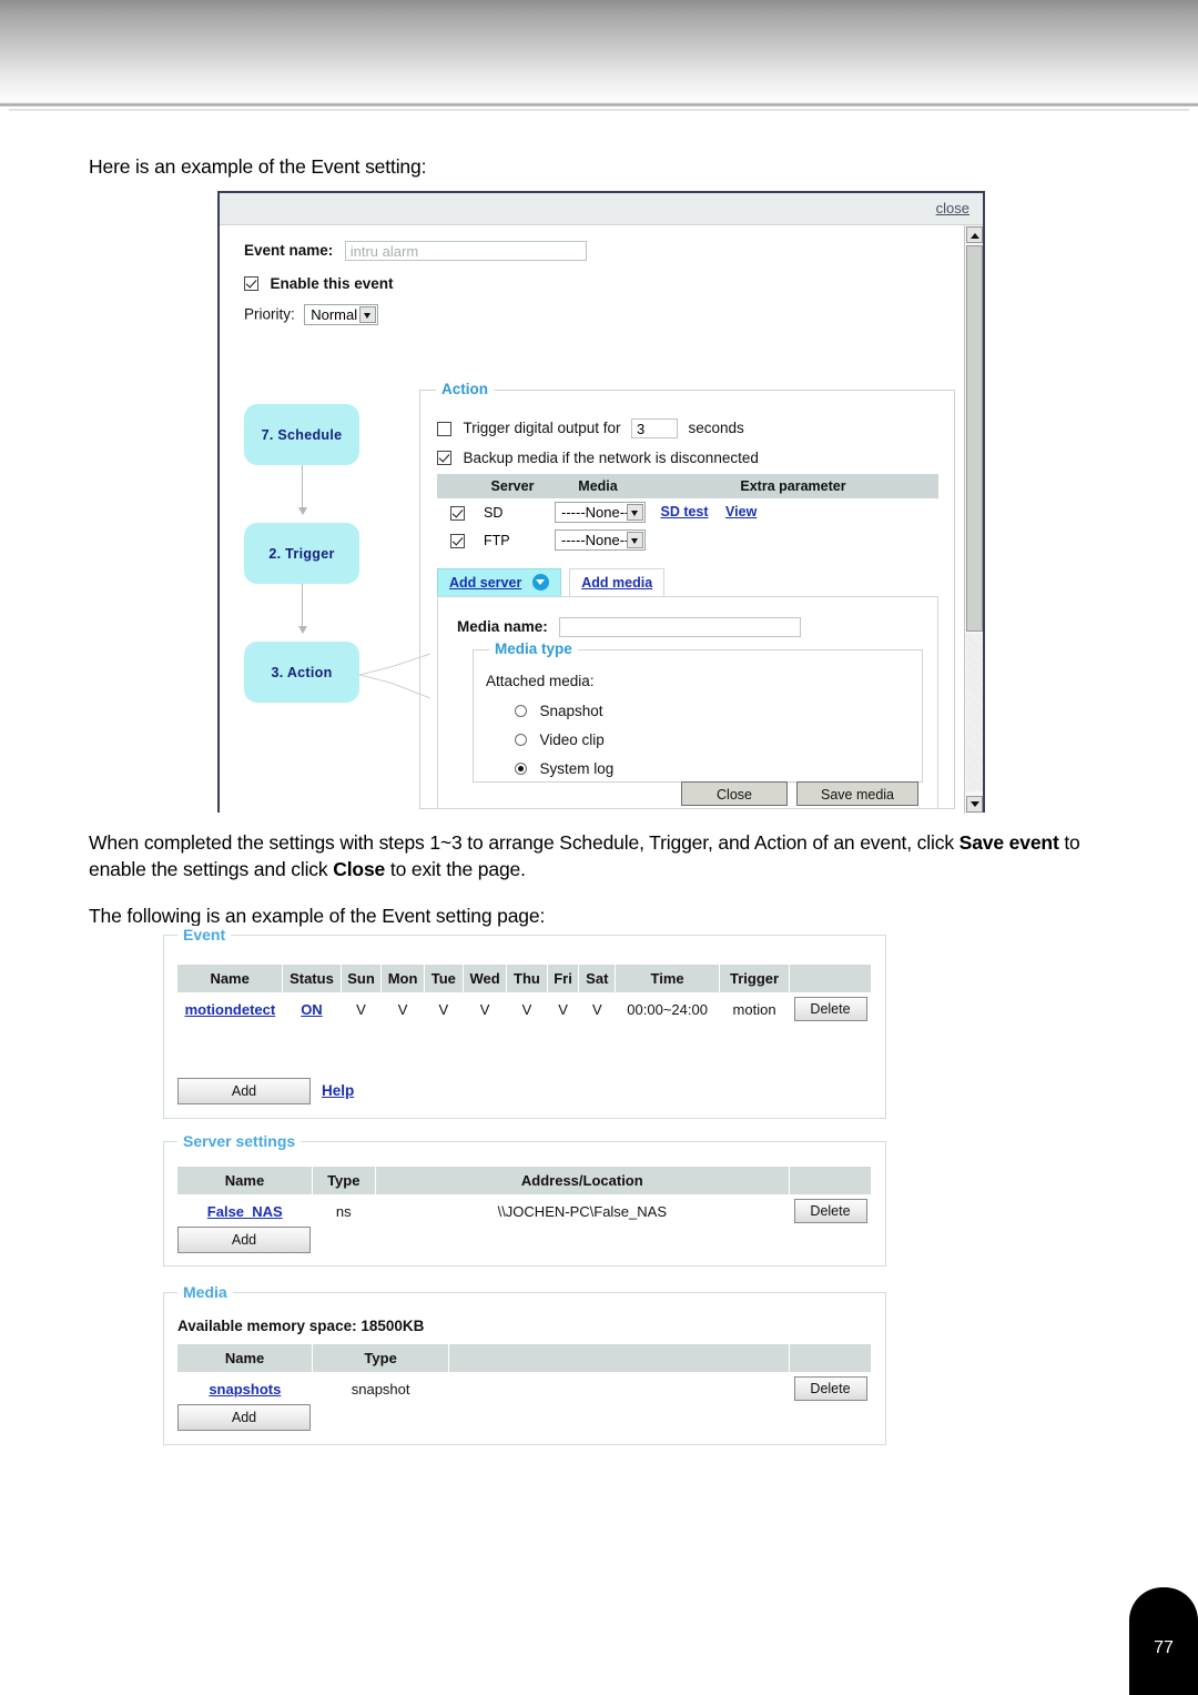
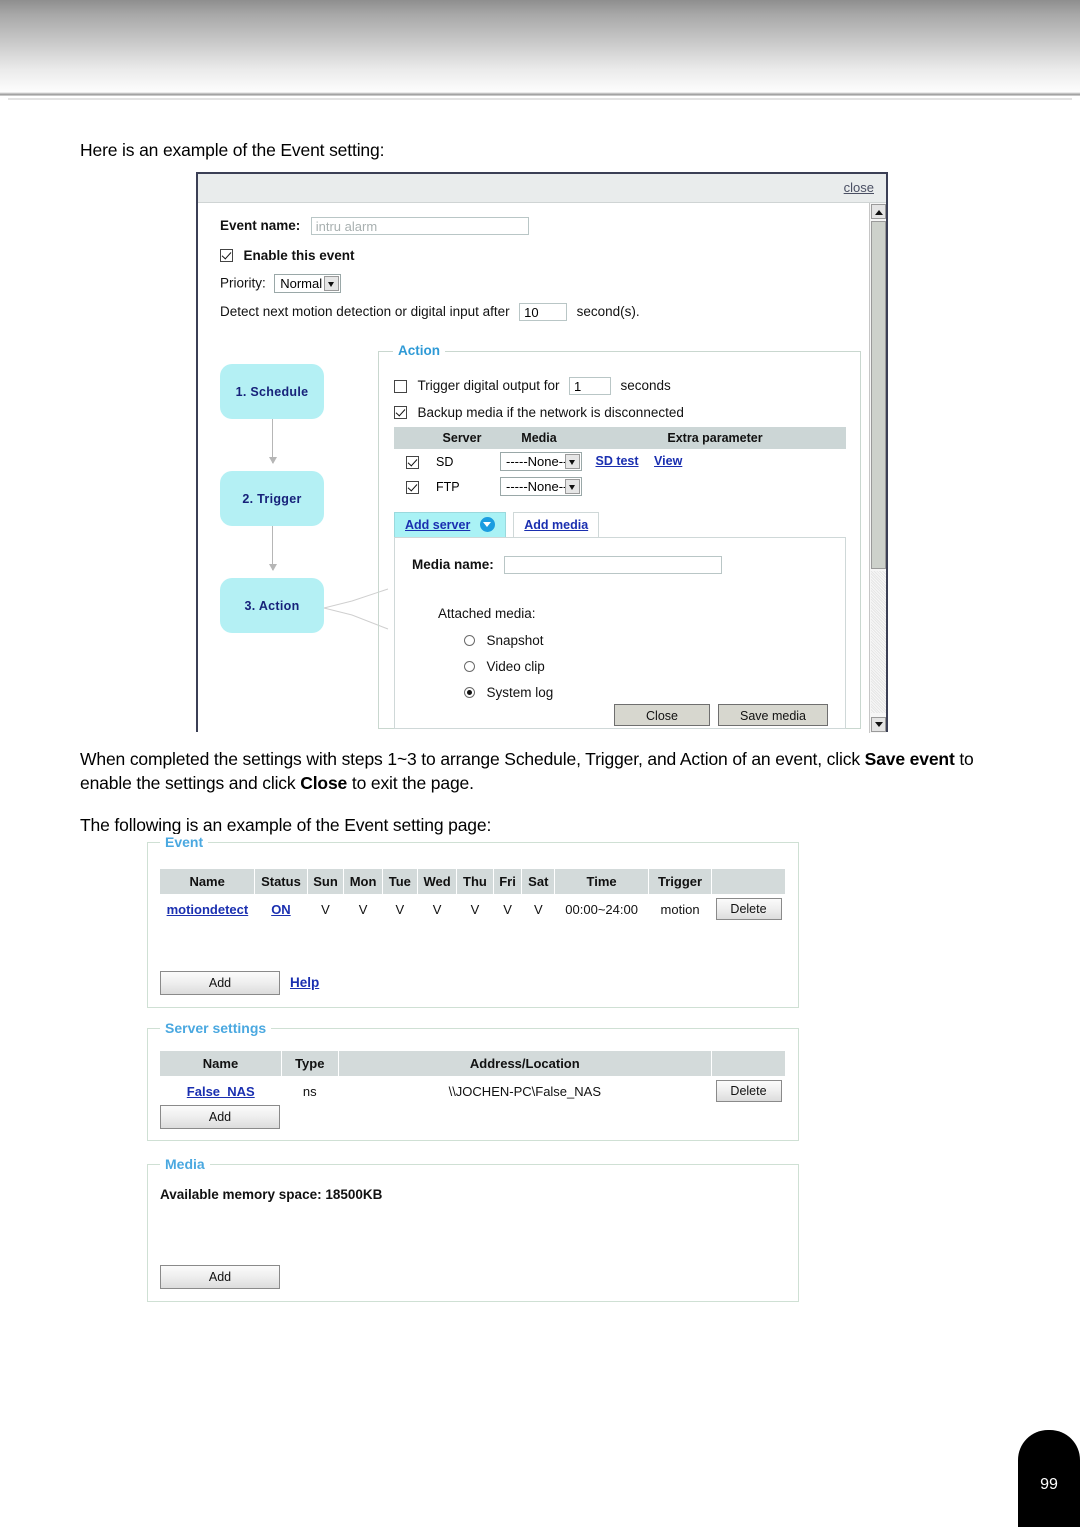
  Here is an example of the Event setting:
  close
  Event name: intru alarm
  Enable this event
  Priority: Normal
+ Detect next motion detection or digital input after 10 second(s).
- 7. Schedule
+ 1. Schedule
  2. Trigger
  3. Action
  Action
- Trigger digital output for 3 seconds
+ Trigger digital output for 1 seconds
  Backup media if the network is disconnected
  	Server	Media	Extra parameter
  	SD	-----None- SD test View
  	FTP	-----None-
  Add server Add media
  Media name:
- Media type
  Attached media:
  Snapshot
  Video clip
  System log
  Close
  Save media
  When completed the settings with steps 1~3 to arrange Schedule, Trigger, and Action of an event, click Save event to enable the settings and click Close to exit the page.
  The following is an example of the Event setting page:
  Event
  Name	Status	Sun	Mon	Tue	Wed	Thu	Fri	Sat	Time	Trigger
  motiondetect	ON	V	V	V	V	V	V	V	00:00~24:00	motion	Delete
  Add
  Help
  Server settings
  Name	Type	Address/Location
  False_NAS	ns	\\JOCHEN-PC\False_NAS	Delete
  Add
  Media
  Available memory space: 18500KB
- Name	Type
- snapshots	snapshot		Delete
  Add
- 77
+ 99
